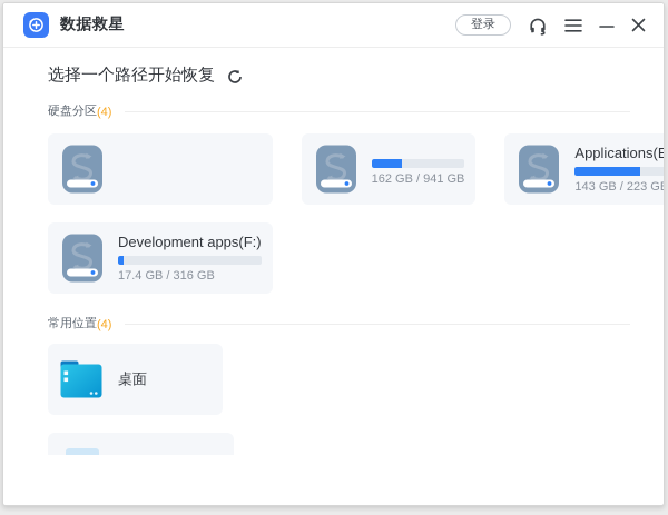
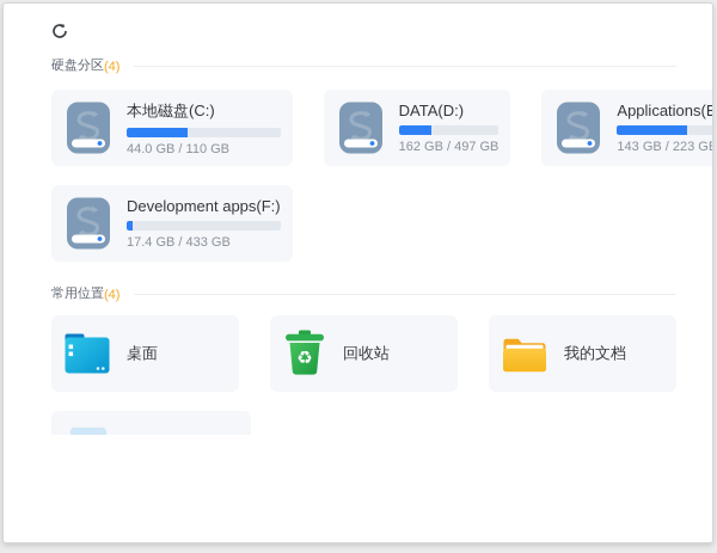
- 数据救星
- 登录
- 选择一个路径开始恢复
  硬盘分区
  (4)
+ 本地磁盘(C:)
+ 44.0 GB / 110 GB
+ DATA(D:)
- 162 GB / 941 GB
+ 162 GB / 497 GB
  Applications(E
  143 GB / 223 G
  Development apps(F:)
- 17.4 GB / 316 GB
+ 17.4 GB / 433 GB
  常用位置
  (4)
  桌面
+ ♻
+ 回收站
+ 我的文档
